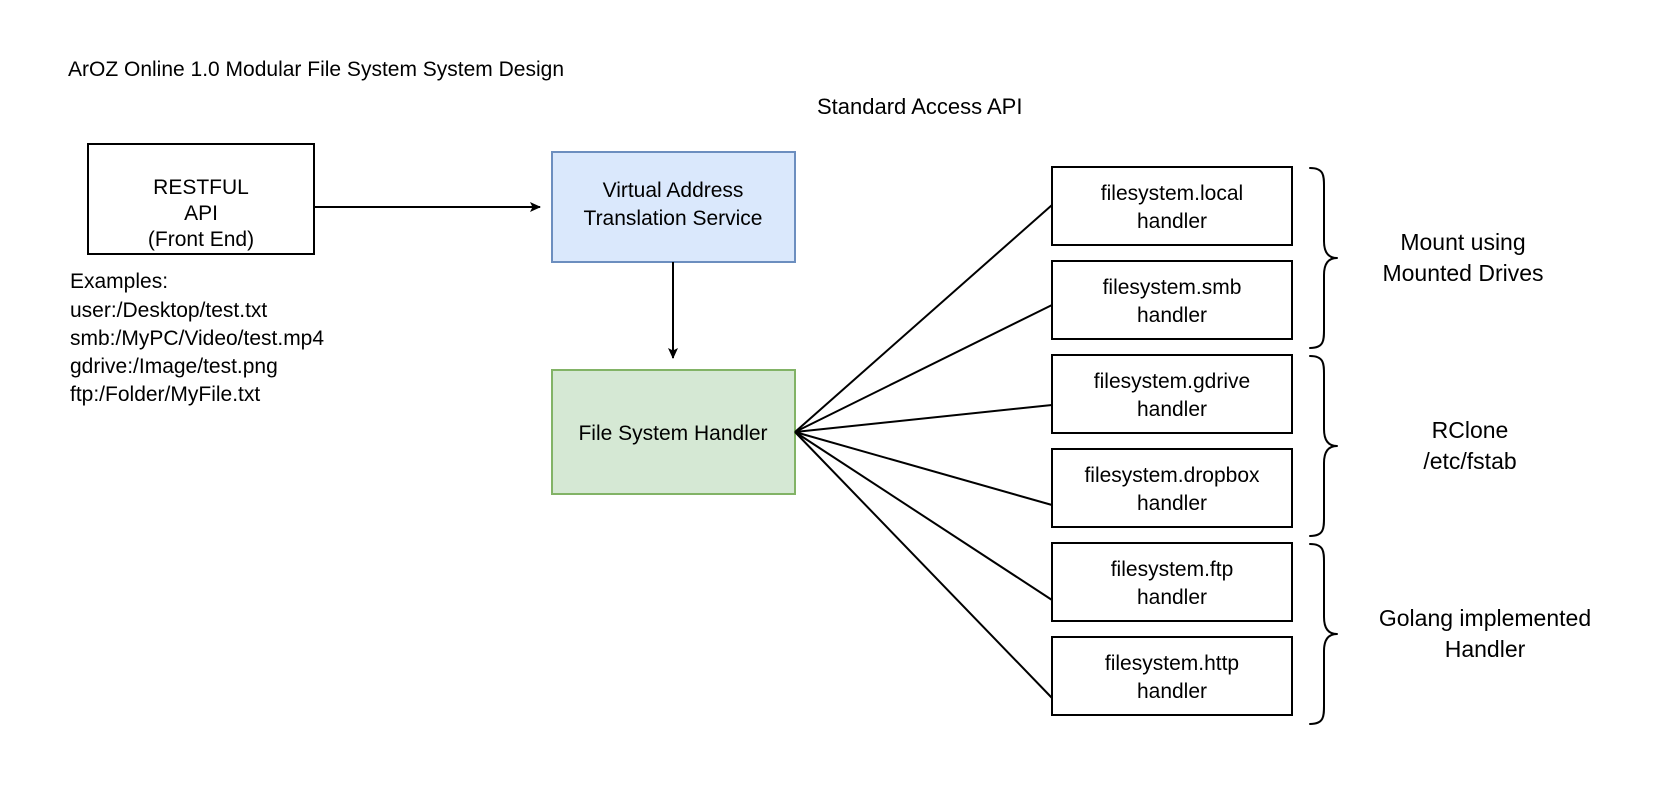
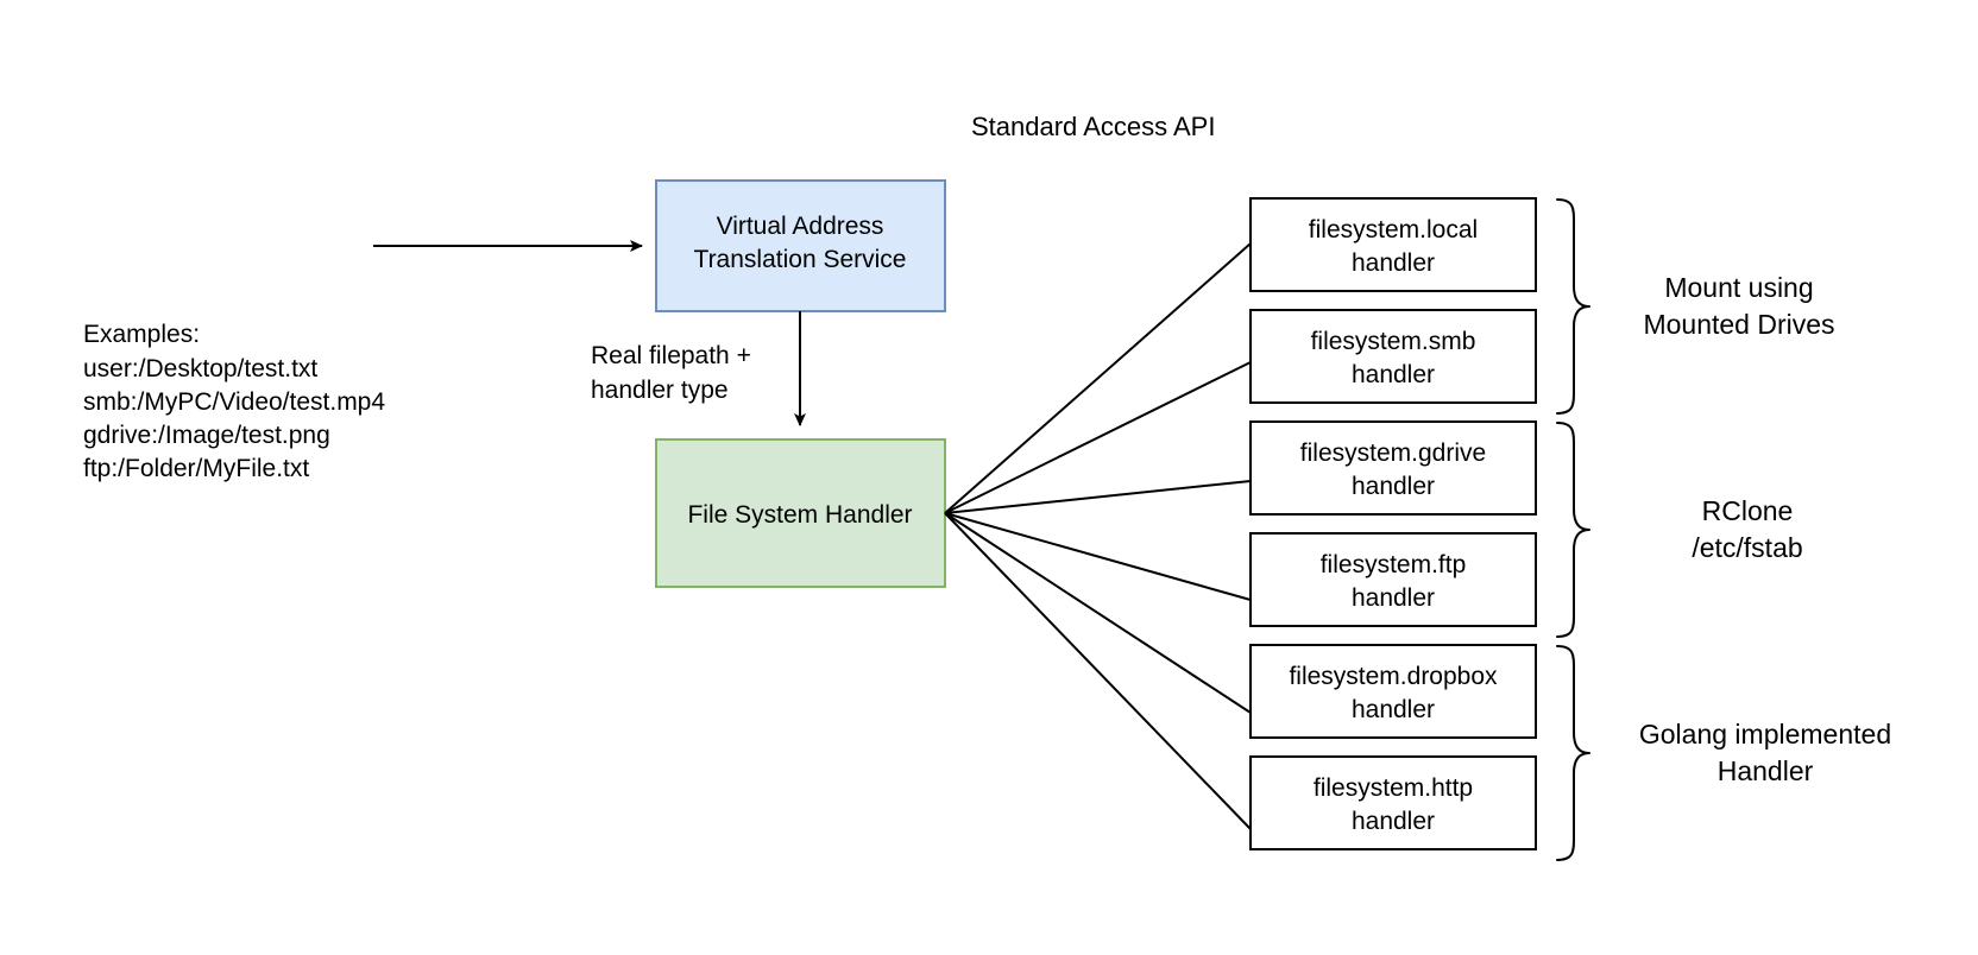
- ArOZ Online 1.0 Modular File System System Design
  Standard Access API
- RESTFUL
- API
- (Front End)
  Examples:
  user:/Desktop/test.txt
  smb:/MyPC/Video/test.mp4
  gdrive:/Image/test.png
  ftp:/Folder/MyFile.txt
  Virtual Address
  Translation Service
+ Real filepath +
+ handler type
  File System Handler
  filesystem.local
  handler
  filesystem.smb
  handler
  filesystem.gdrive
  handler
- filesystem.dropbox
+ filesystem.ftp
  handler
- filesystem.ftp
+ filesystem.dropbox
  handler
  filesystem.http
  handler
  Mount using
  Mounted Drives
  RClone
  /etc/fstab
  Golang implemented
  Handler
